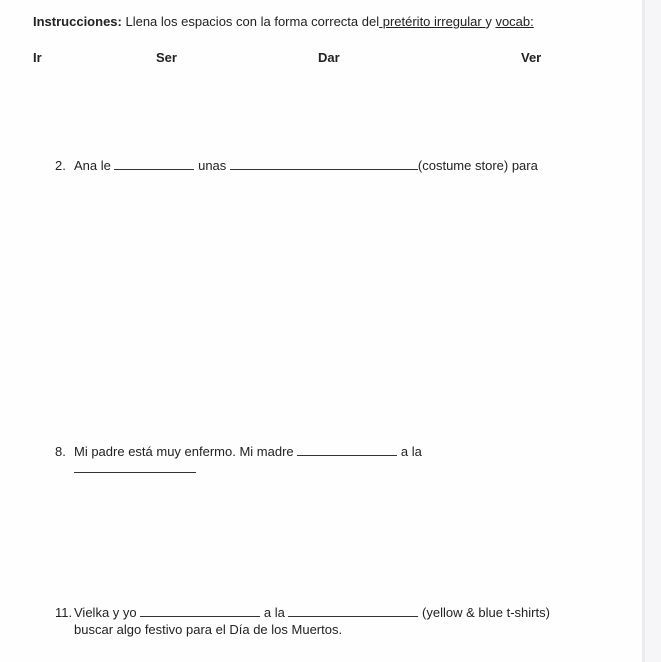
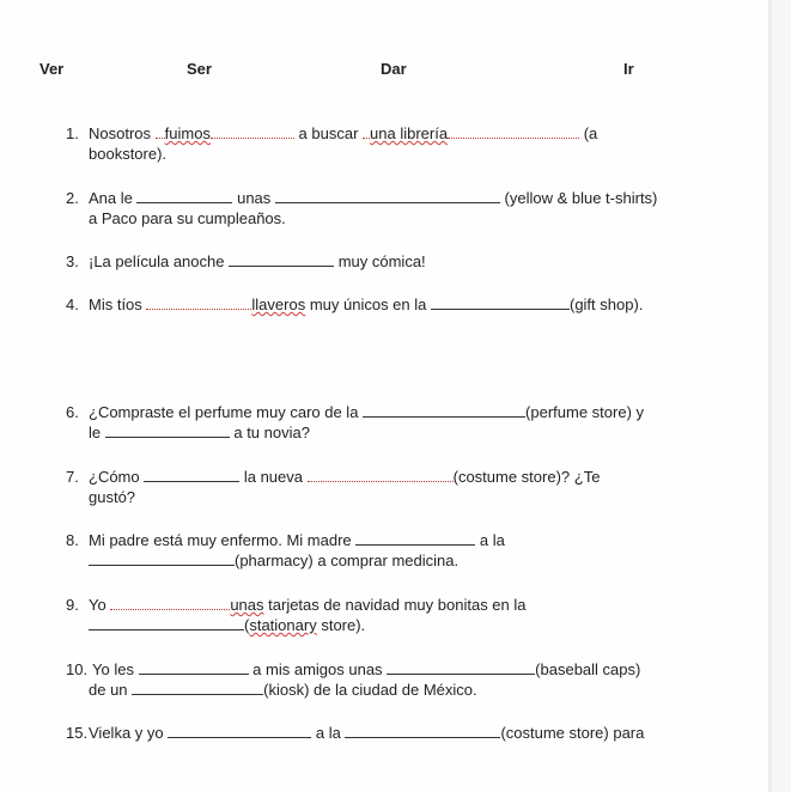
- Instrucciones: Llena los espacios con la forma correcta del pretérito irregular y vocab:
- Ir
+ Ver
  Ser
  Dar
- Ver
+ Ir
+ 1.
+ Nosotros fuimos a buscar una librería (a
+ bookstore).
  2.
- Ana le unas (costume store) para
+ Ana le unas (yellow & blue t-shirts)
+ a Paco para su cumpleaños.
+ 3.
+ ¡La película anoche muy cómica!
+ 4.
+ Mis tíos llaveros muy únicos en la (gift shop).
+ 6.
+ ¿Compraste el perfume muy caro de la (perfume store) y
+ le a tu novia?
+ 7.
+ ¿Cómo la nueva (costume store)? ¿Te
+ gustó?
  8.
  Mi padre está muy enfermo. Mi madre a la
+ (pharmacy) a comprar medicina.
+ 9.
+ Yo unas tarjetas de navidad muy bonitas en la
+ (stationary store).
+ 10.
+ Yo les a mis amigos unas (baseball caps)
+ de un (kiosk) de la ciudad de México.
- 11.
+ 15.
- Vielka y yo a la (yellow & blue t-shirts)
+ Vielka y yo a la (costume store) para
- buscar algo festivo para el Día de los Muertos.
